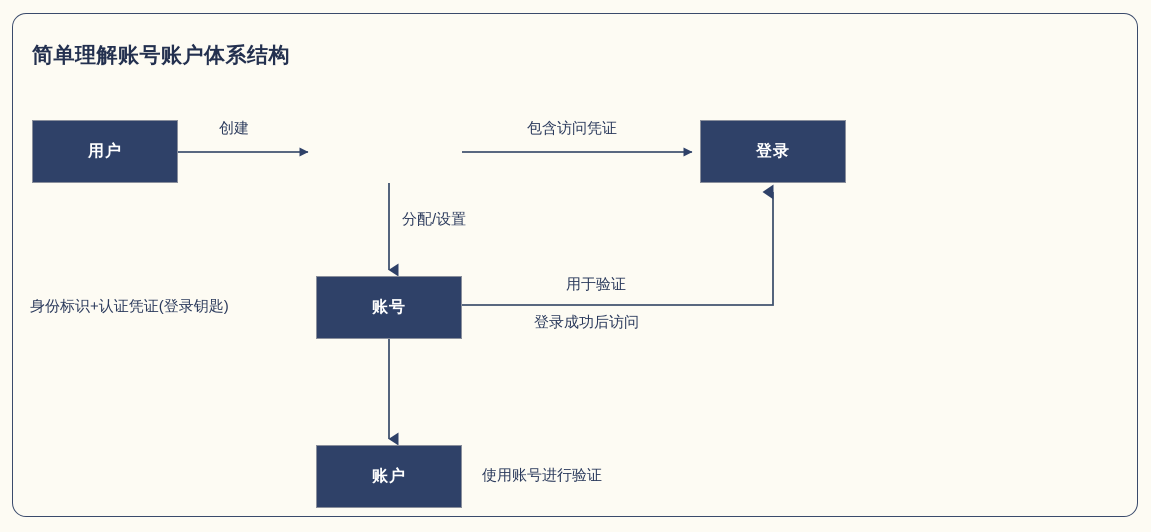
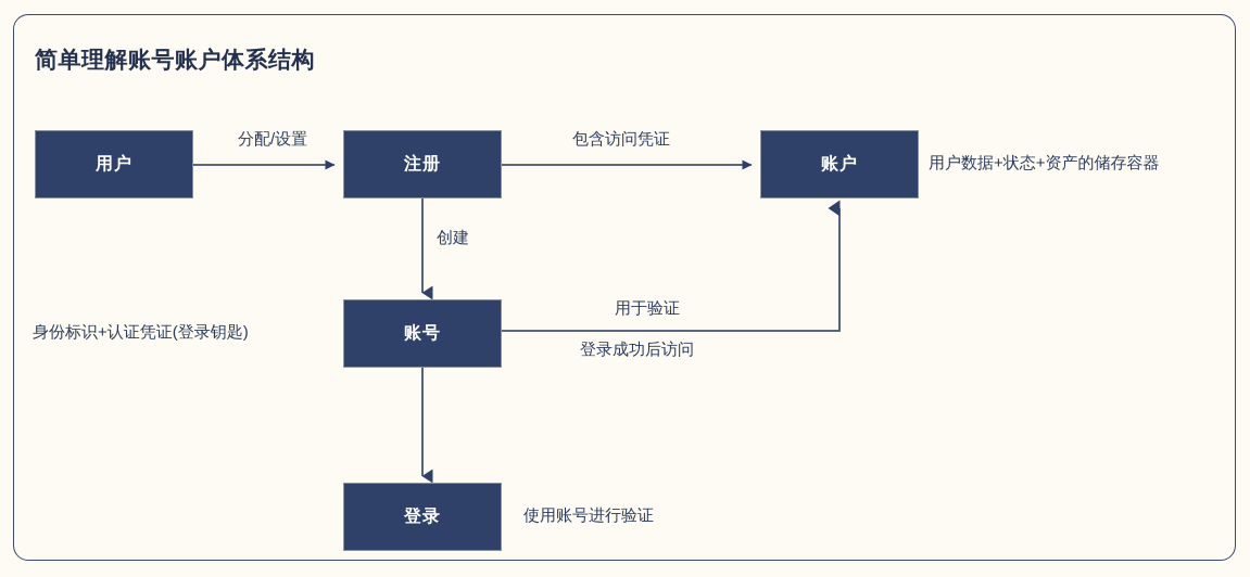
  简单理解账号账户体系结构
  用户
+ 注册
- 登录
+ 账户
  账号
- 账户
+ 登录
- 创建
+ 分配/设置
  包含访问凭证
- 分配/设置
+ 创建
  用于验证
  登录成功后访问
+ 用户数据+状态+资产的储存容器
  身份标识+认证凭证(登录钥匙)
  使用账号进行验证
